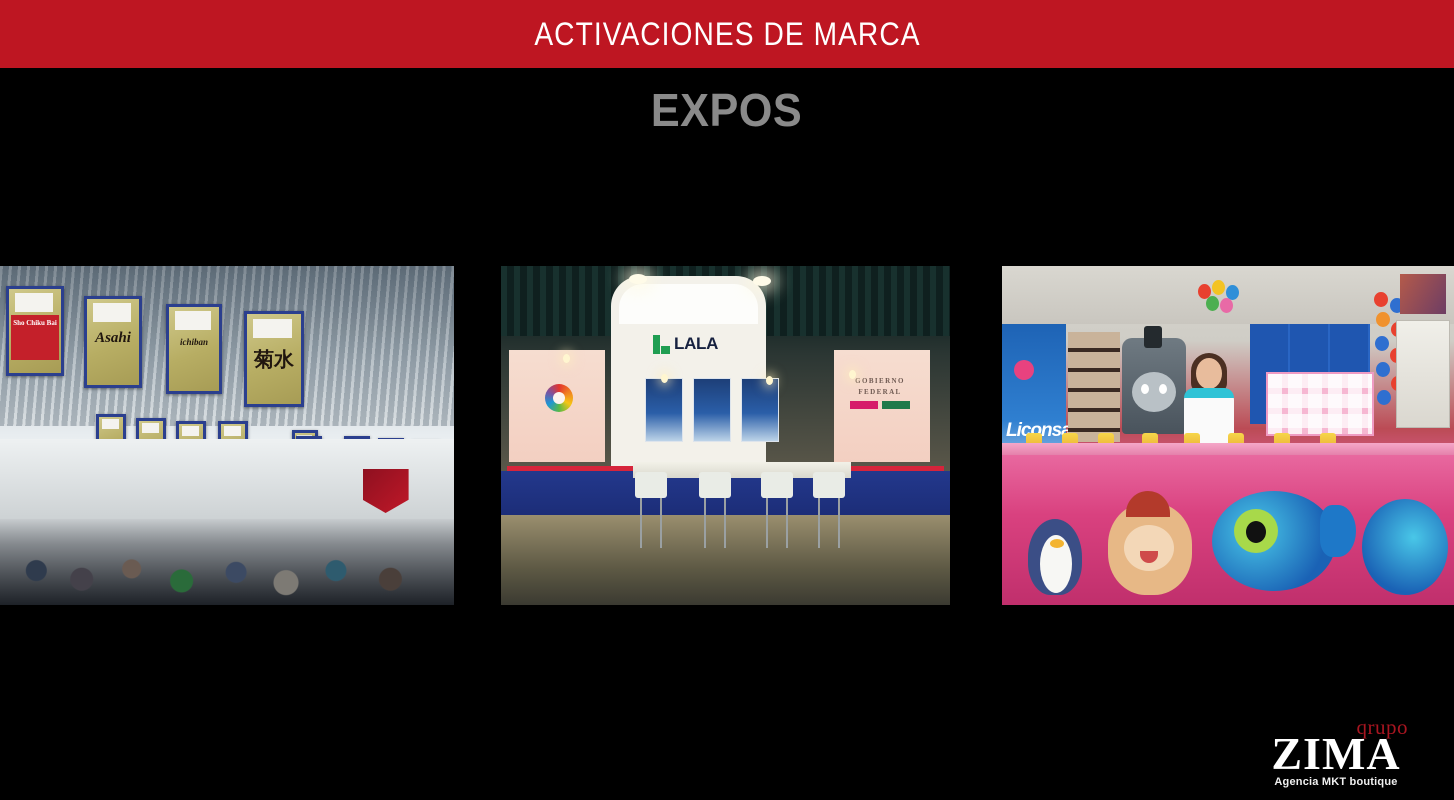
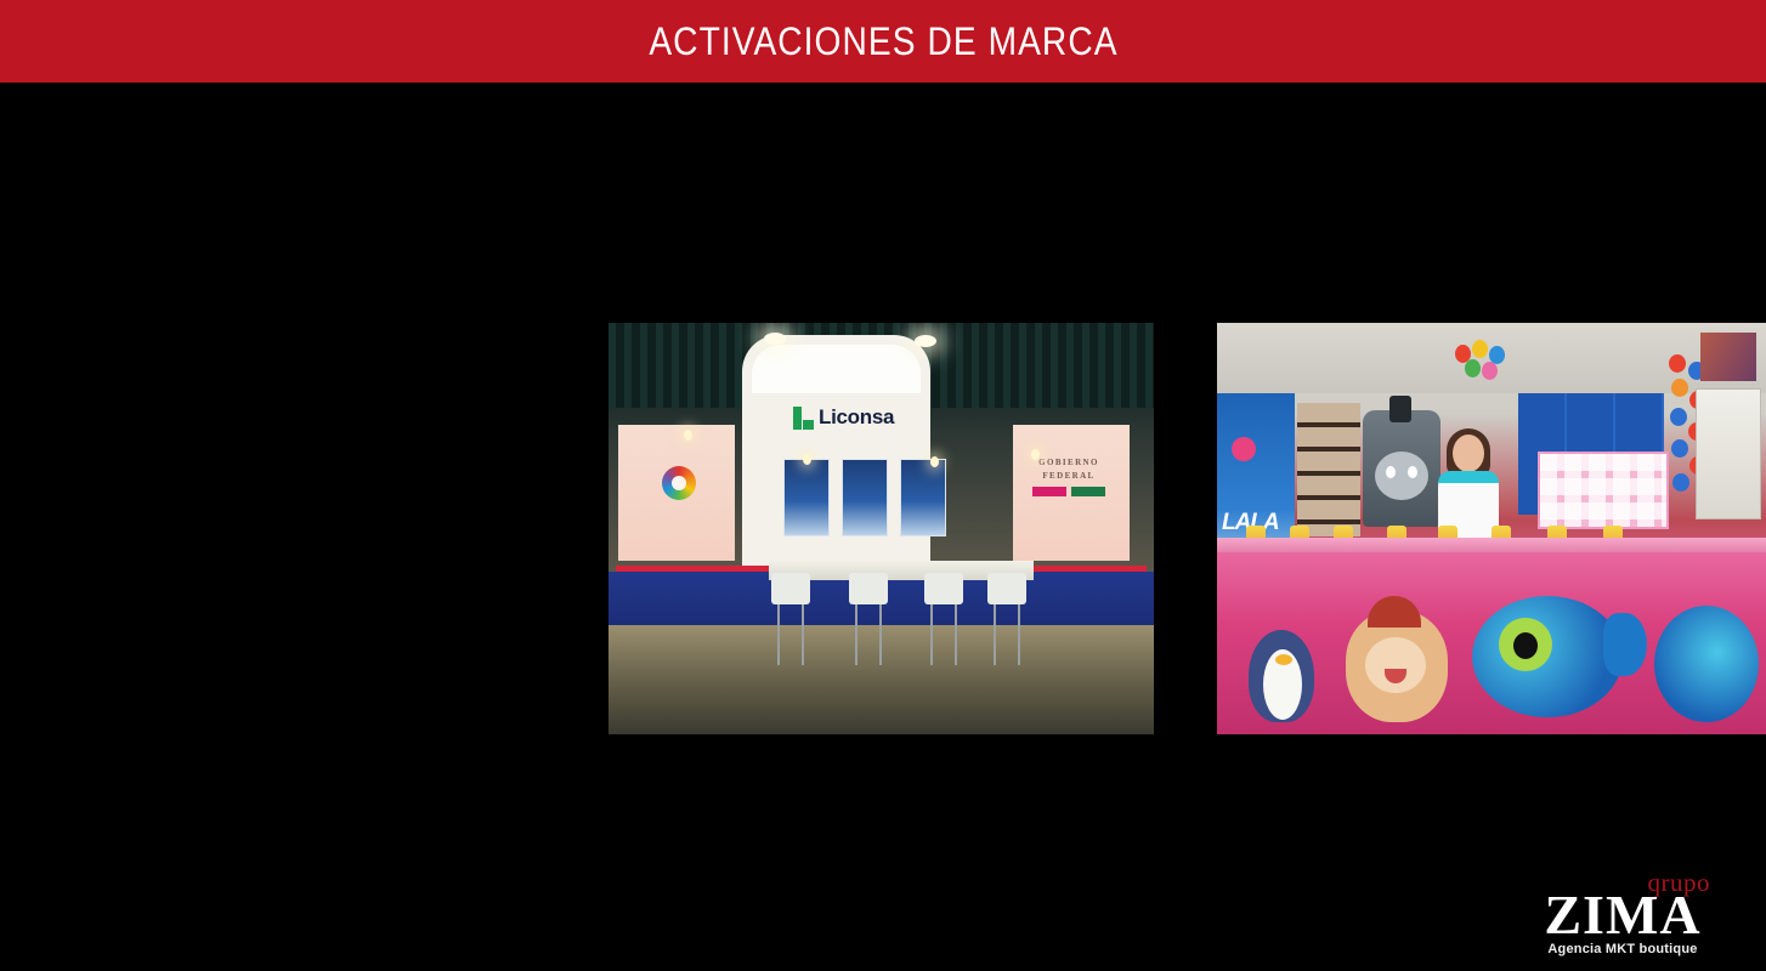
  ACTIVACIONES DE MARCA
- EXPOS
- Sho Chiku Bai
- Asahi
- ichiban
- 菊水
- LALA
+ Liconsa
  GOBIERNO
  FEDERAL
- Liconsa
+ LALA
  qrupo
  ZIMA
  Agencia MKT boutique
